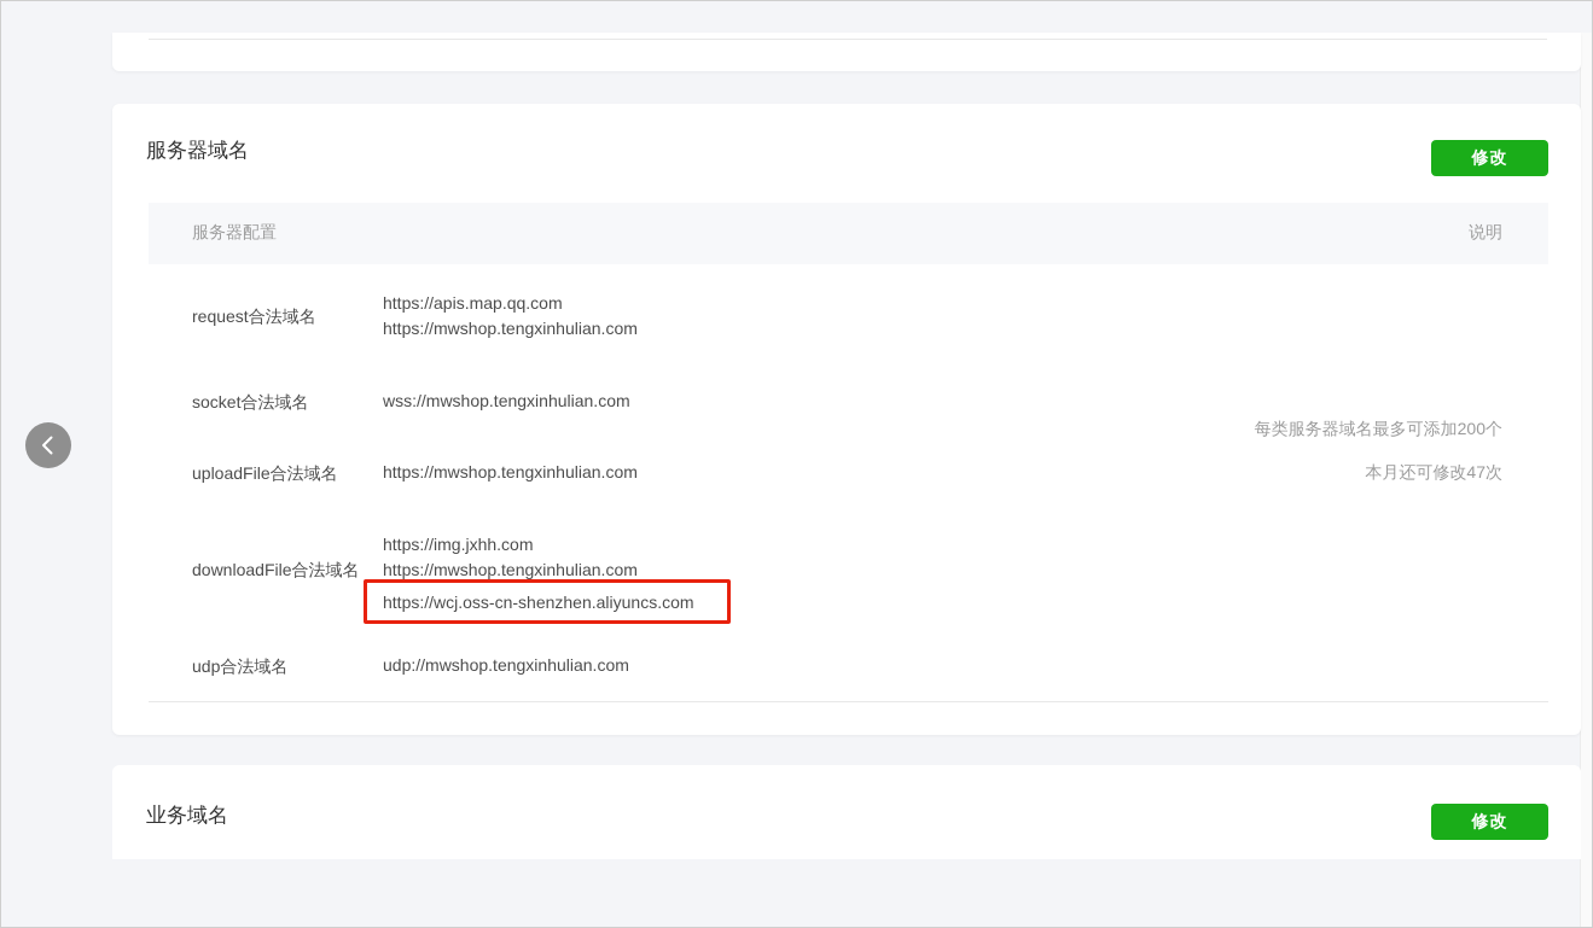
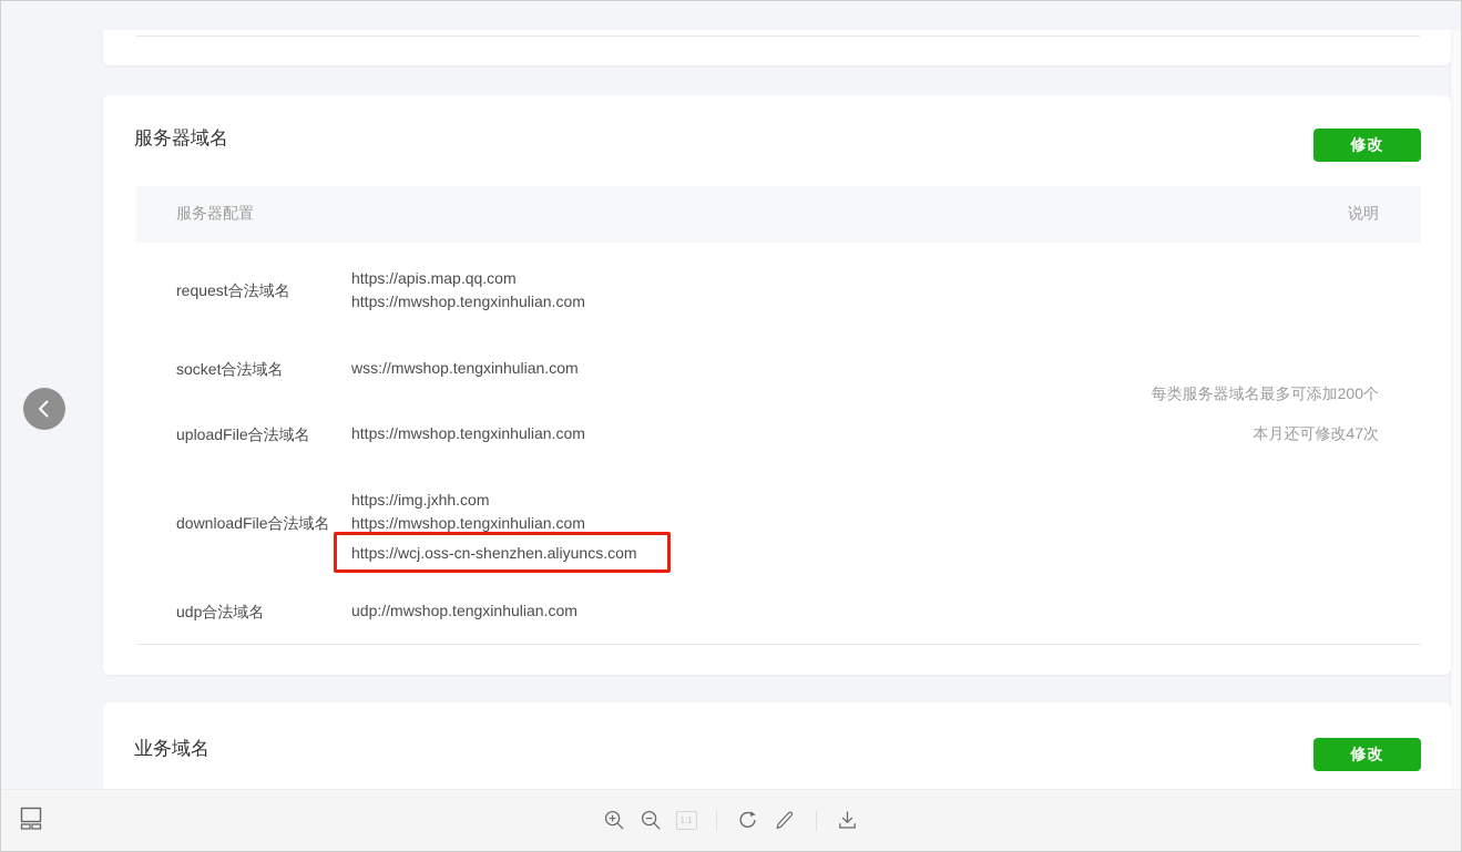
  服务器域名
  修改
  服务器配置
  说明
  request合法域名
  https://apis.map.qq.com
  https://mwshop.tengxinhulian.com
  socket合法域名
  wss://mwshop.tengxinhulian.com
  uploadFile合法域名
  https://mwshop.tengxinhulian.com
  downloadFile合法域名
  https://img.jxhh.com
  https://mwshop.tengxinhulian.com
  https://wcj.oss-cn-shenzhen.aliyuncs.com
  udp合法域名
  udp://mwshop.tengxinhulian.com
  每类服务器域名最多可添加200个
  本月还可修改47次
  业务域名
  修改
+ 1:1
